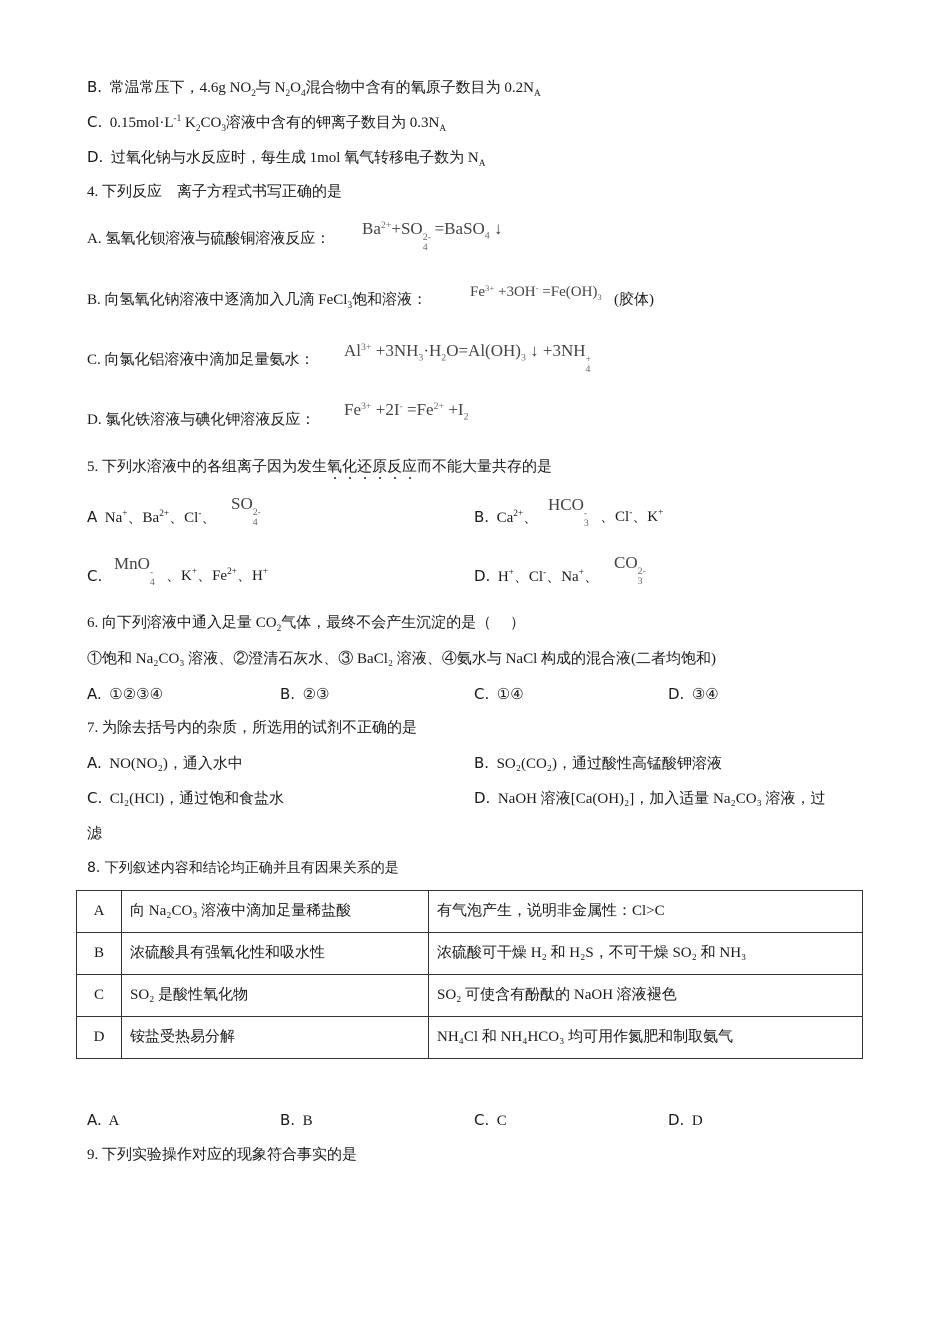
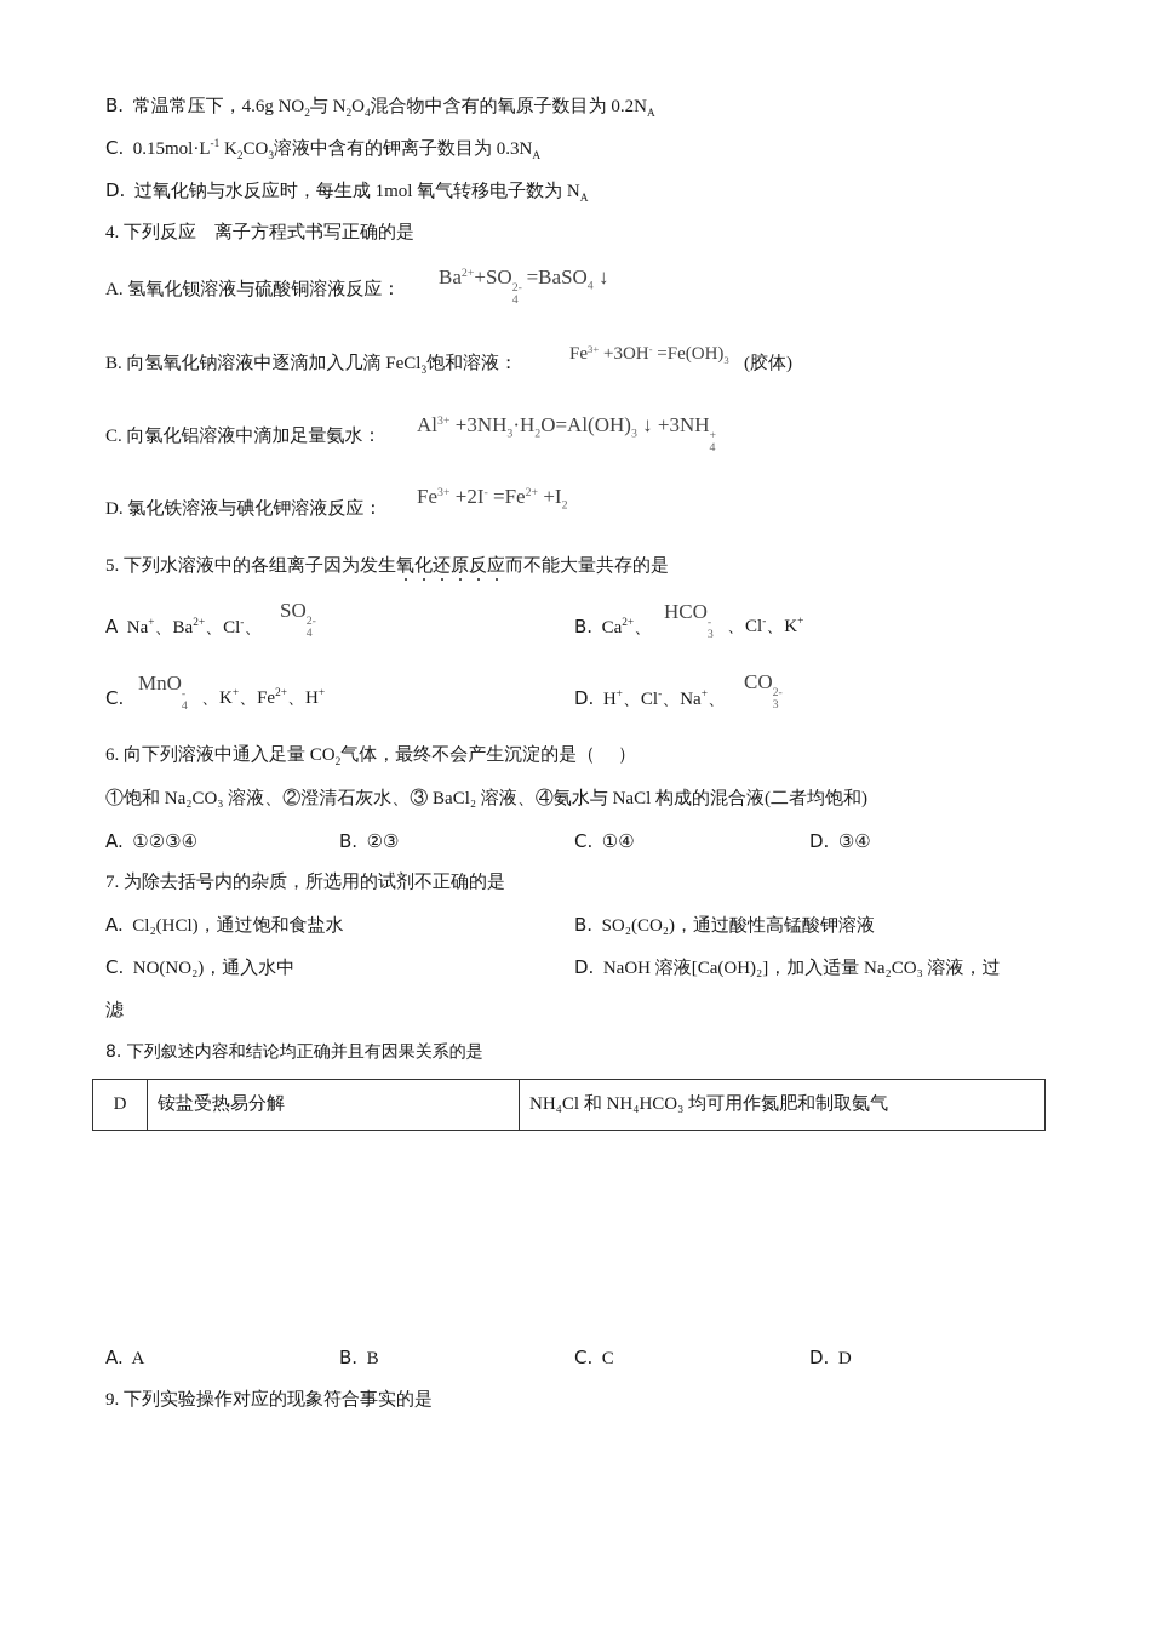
  B. 常温常压下，4.6g NO2与 N2O4混合物中含有的氧原子数目为 0.2NA
  C. 0.15mol·L-1 K2CO3溶液中含有的钾离子数目为 0.3NA
  D. 过氧化钠与水反应时，每生成 1mol 氧气转移电子数为 NA
  4. 下列反应 离子方程式书写正确的是
  A. 氢氧化钡溶液与硫酸铜溶液反应：
  Ba2++SO
  2-
  4
  =BaSO4 ↓
  B. 向氢氧化钠溶液中逐滴加入几滴 FeCl3饱和溶液：
  Fe3+ +3OH- =Fe(OH)3
  (胶体)
  C. 向氯化铝溶液中滴加足量氨水：
  Al3+ +3NH3·H2O=Al(OH)3 ↓ +3NH
  +
  4
  D. 氯化铁溶液与碘化钾溶液反应：
  Fe3+ +2I- =Fe2+ +I2
  5. 下列水溶液中的各组离子因为发生氧化还原反应而不能大量共存的是
  A Na+、Ba2+、Cl-、
  SO
  2-
  4
  B. Ca2+、
  HCO
  -
  3
  、Cl-、K+
  C.
  MnO
  -
  4
  、K+、Fe2+、H+
  D. H+、Cl-、Na+、
  CO
  2-
  3
  6. 向下列溶液中通入足量 CO2气体，最终不会产生沉淀的是（ ）
  ①饱和 Na₂CO₃ 溶液、②澄清石灰水、③ BaCl₂ 溶液、④氨水与 NaCl 构成的混合液(二者均饱和)
  A. ①②③④
  B. ②③
  C. ①④
  D. ③④
  7. 为除去括号内的杂质，所选用的试剂不正确的是
- A. NO(NO₂)，通入水中
+ A. Cl₂(HCl)，通过饱和食盐水
  B. SO₂(CO₂)，通过酸性高锰酸钾溶液
- C. Cl₂(HCl)，通过饱和食盐水
+ C. NO(NO₂)，通入水中
  D. NaOH 溶液[Ca(OH)₂]，加入适量 Na₂CO₃ 溶液，过
  滤
  8. 下列叙述内容和结论均正确并且有因果关系的是
- A	向 Na₂CO₃ 溶液中滴加足量稀盐酸	有气泡产生，说明非金属性：Cl>C
- B	浓硫酸具有强氧化性和吸水性	浓硫酸可干燥 H₂ 和 H₂S，不可干燥 SO₂ 和 NH₃
- C	SO₂ 是酸性氧化物	SO₂ 可使含有酚酞的 NaOH 溶液褪色
  D	铵盐受热易分解	NH₄Cl 和 NH₄HCO₃ 均可用作氮肥和制取氨气
  A. A
  B. B
  C. C
  D. D
  9. 下列实验操作对应的现象符合事实的是
